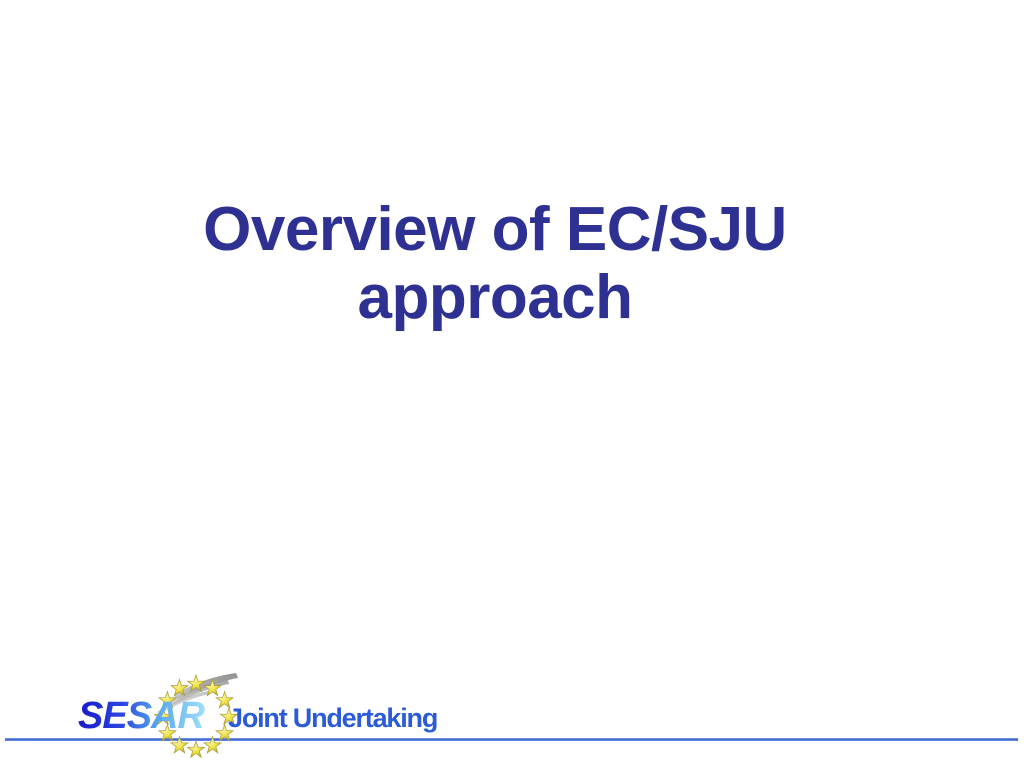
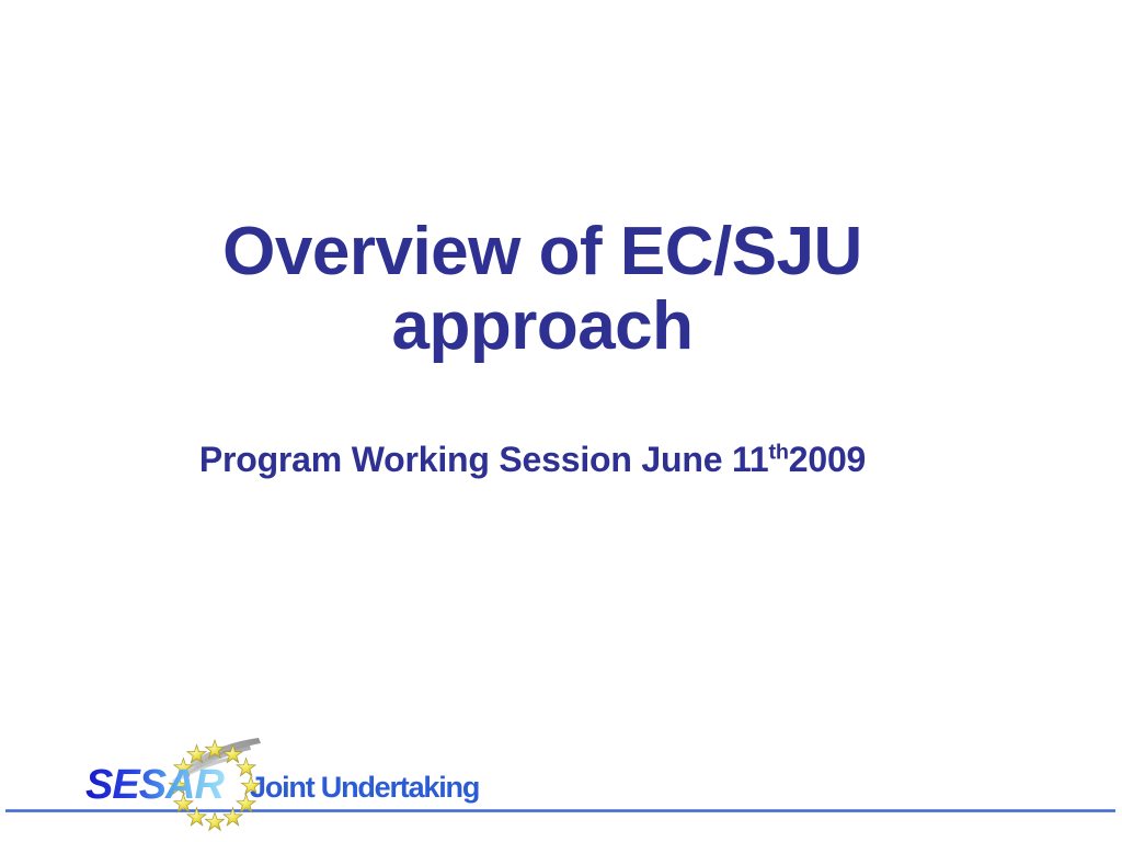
  Overview of EC/SJU approach
+ Program Working Session June 11th2009
  SESAR
  Joint Undertaking
